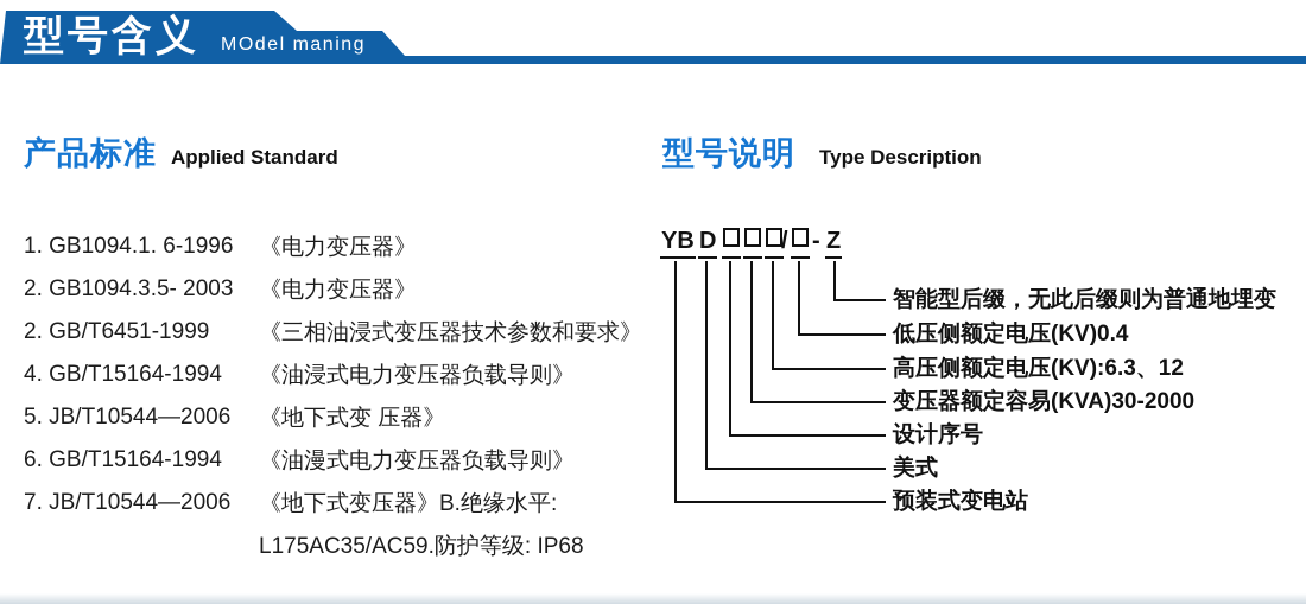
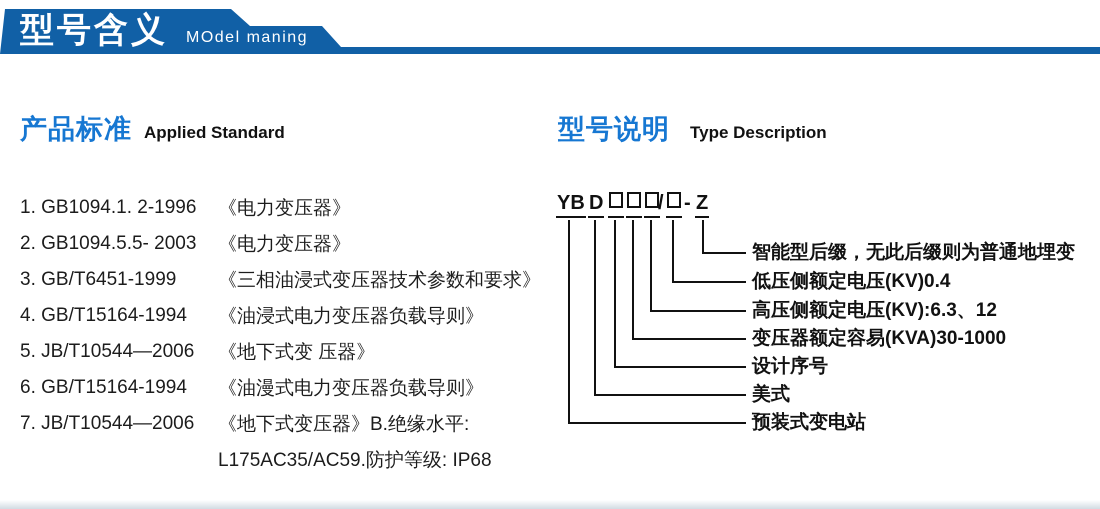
  型号含义
  MOdel maning
  产品标准
  Applied Standard
  型号说明
  Type Description
- 1. GB1094.1. 6-1996
+ 1. GB1094.1. 2-1996
  《电力变压器》
- 2. GB1094.3.5- 2003
+ 2. GB1094.5.5- 2003
  《电力变压器》
- 2. GB/T6451-1999
+ 3. GB/T6451-1999
  《三相油浸式变压器技术参数和要求》
  4. GB/T15164-1994
  《油浸式电力变压器负载导则》
  5. JB/T10544—2006
  《地下式变 压器》
  6. GB/T15164-1994
  《油漫式电力变压器负载导则》
  7. JB/T10544—2006
  《地下式变压器》B.绝缘水平:
  L175AC35/AC59.防护等级: IP68
  YB
  D
  /
  -
  Z
  智能型后缀，无此后缀则为普通地埋变
  低压侧额定电压(KV)0.4
  高压侧额定电压(KV):6.3、12
- 变压器额定容易(KVA)30-2000
+ 变压器额定容易(KVA)30-1000
  设计序号
  美式
  预装式变电站
